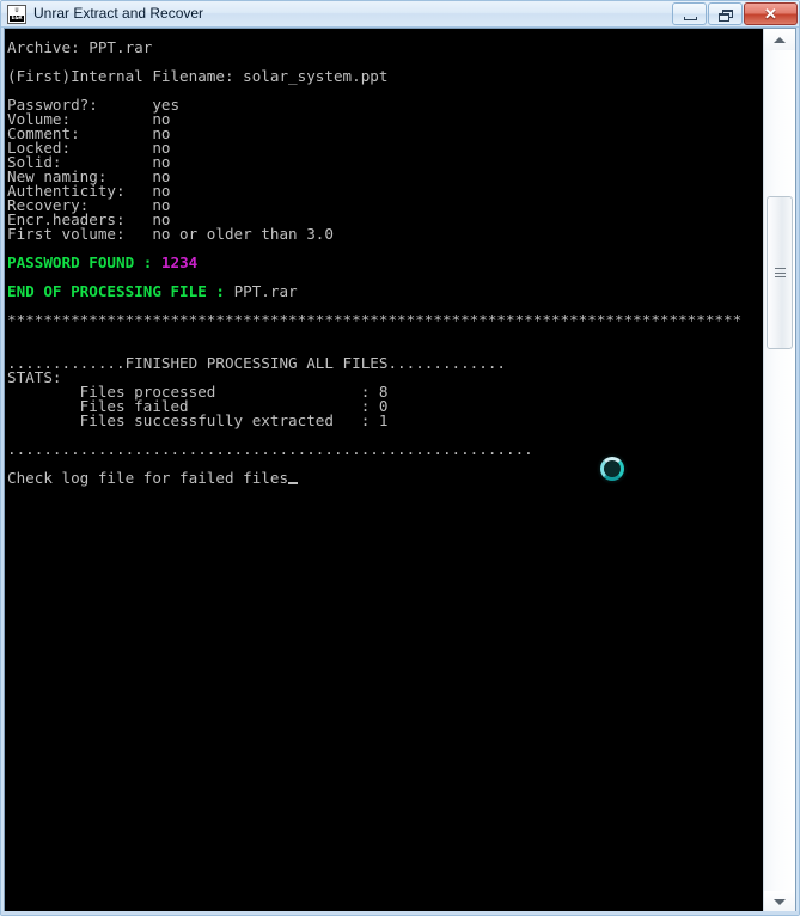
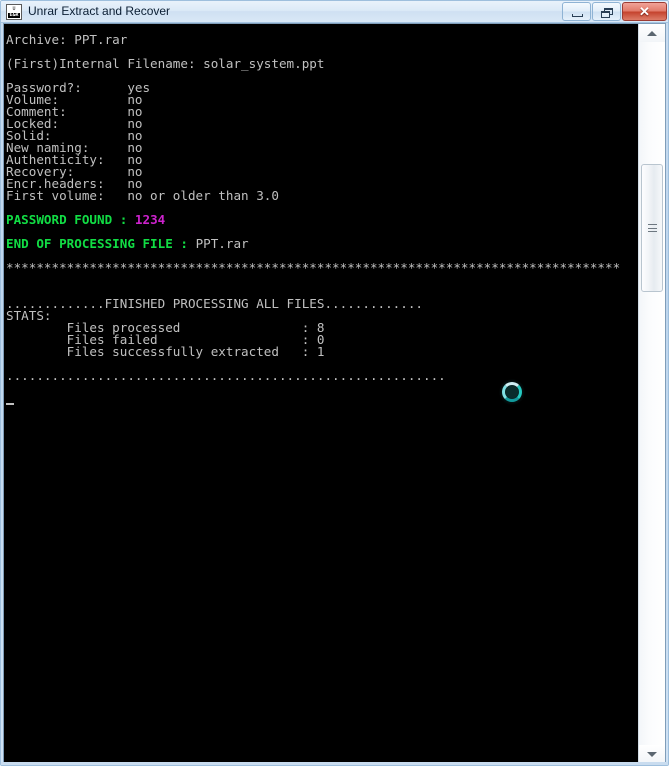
  Unrar Extract and Recover
  ✕
  Archive: PPT.rar
  (First)Internal Filename: solar_system.ppt
  Password?: yes
  Volume: no
  Comment: no
  Locked: no
  Solid: no
  New naming: no
  Authenticity: no
  Recovery: no
  Encr.headers: no
  First volume: no or older than 3.0
  PASSWORD FOUND : 1234
  END OF PROCESSING FILE : PPT.rar
  *********************************************************************************
  .............FINISHED PROCESSING ALL FILES.............
  STATS:
  Files processed : 8
  Files failed : 0
  Files successfully extracted : 1
  ..........................................................
- Check log file for failed files
